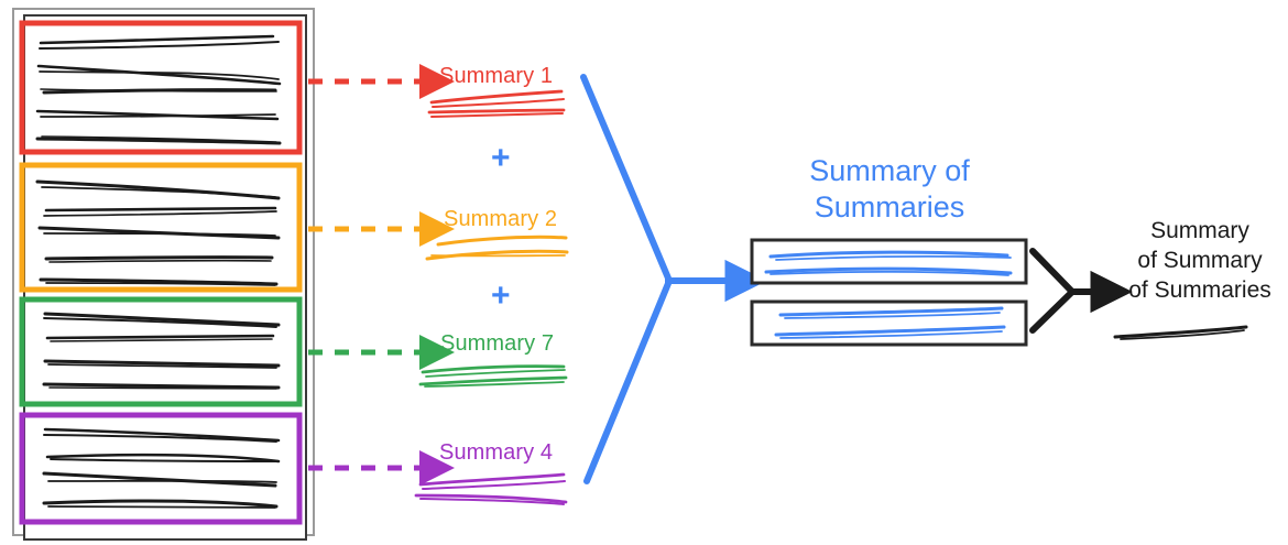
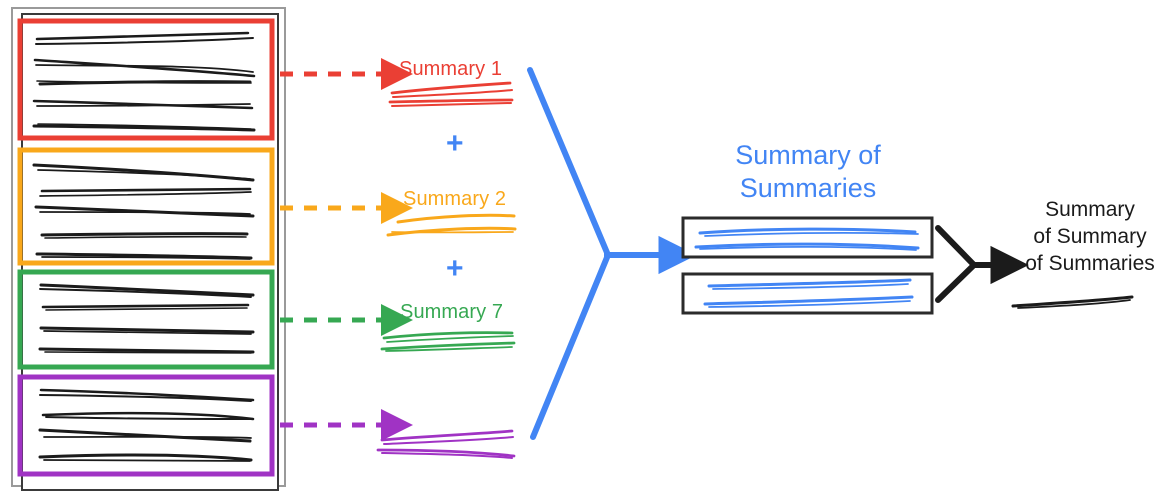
  Summary 1
  Summary 2
  Summary 7
- Summary 4
  +
  +
  Summary of
  Summaries
  Summary
  of Summary
  of Summaries
